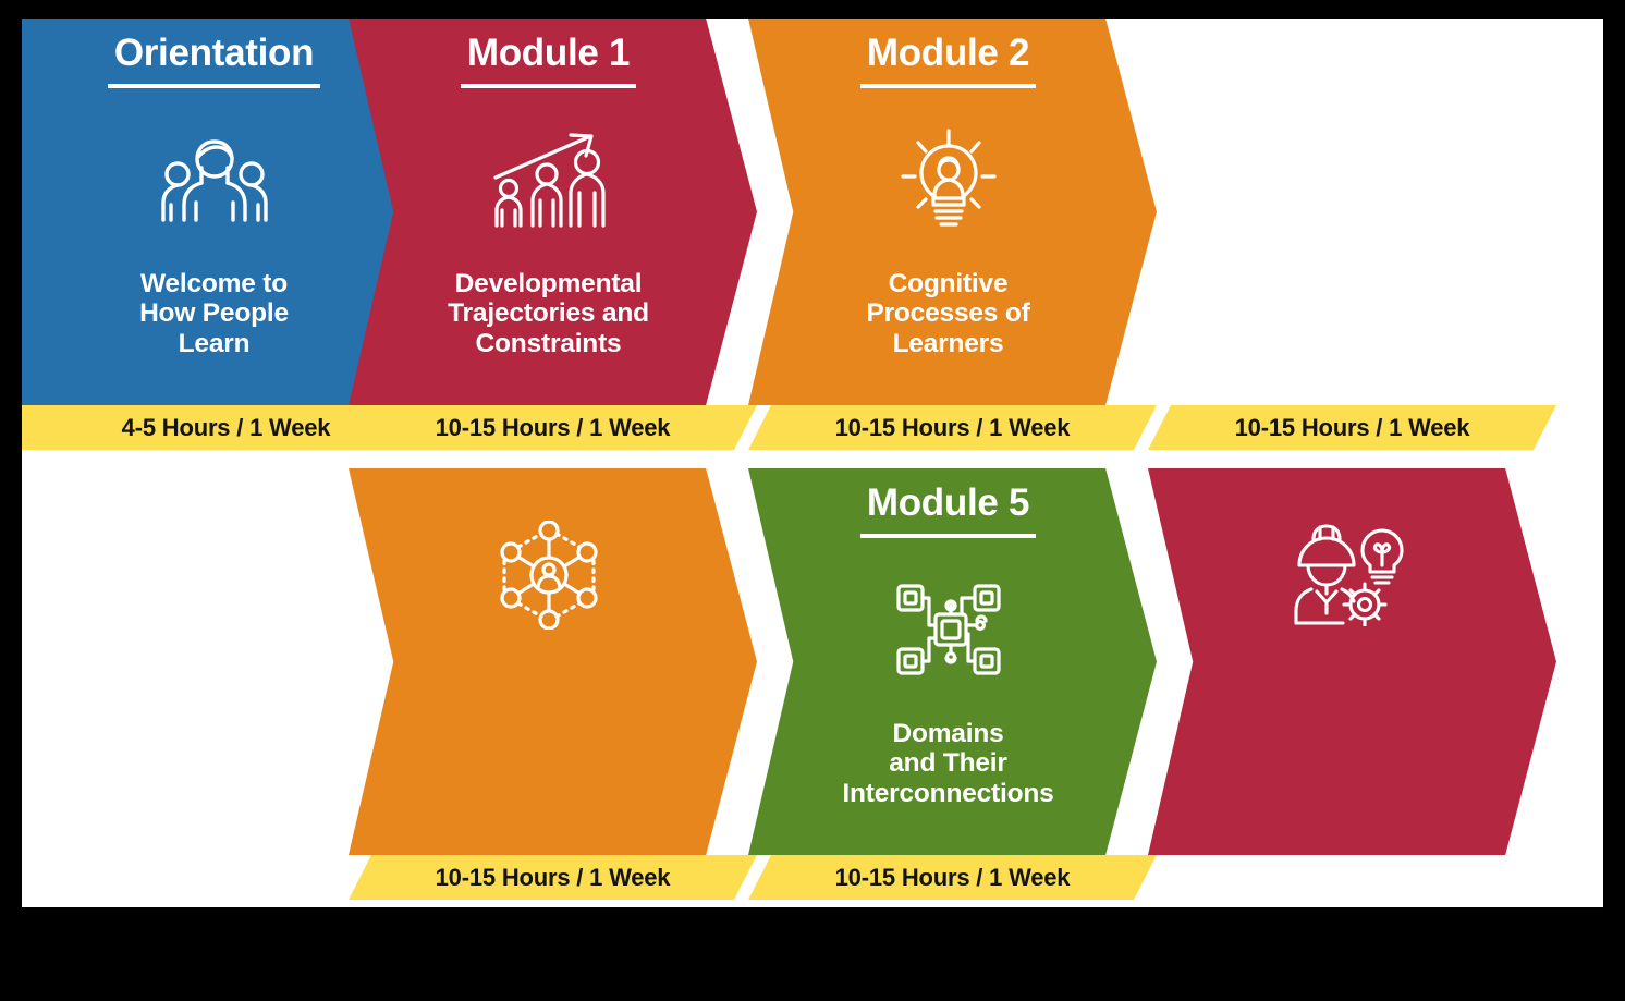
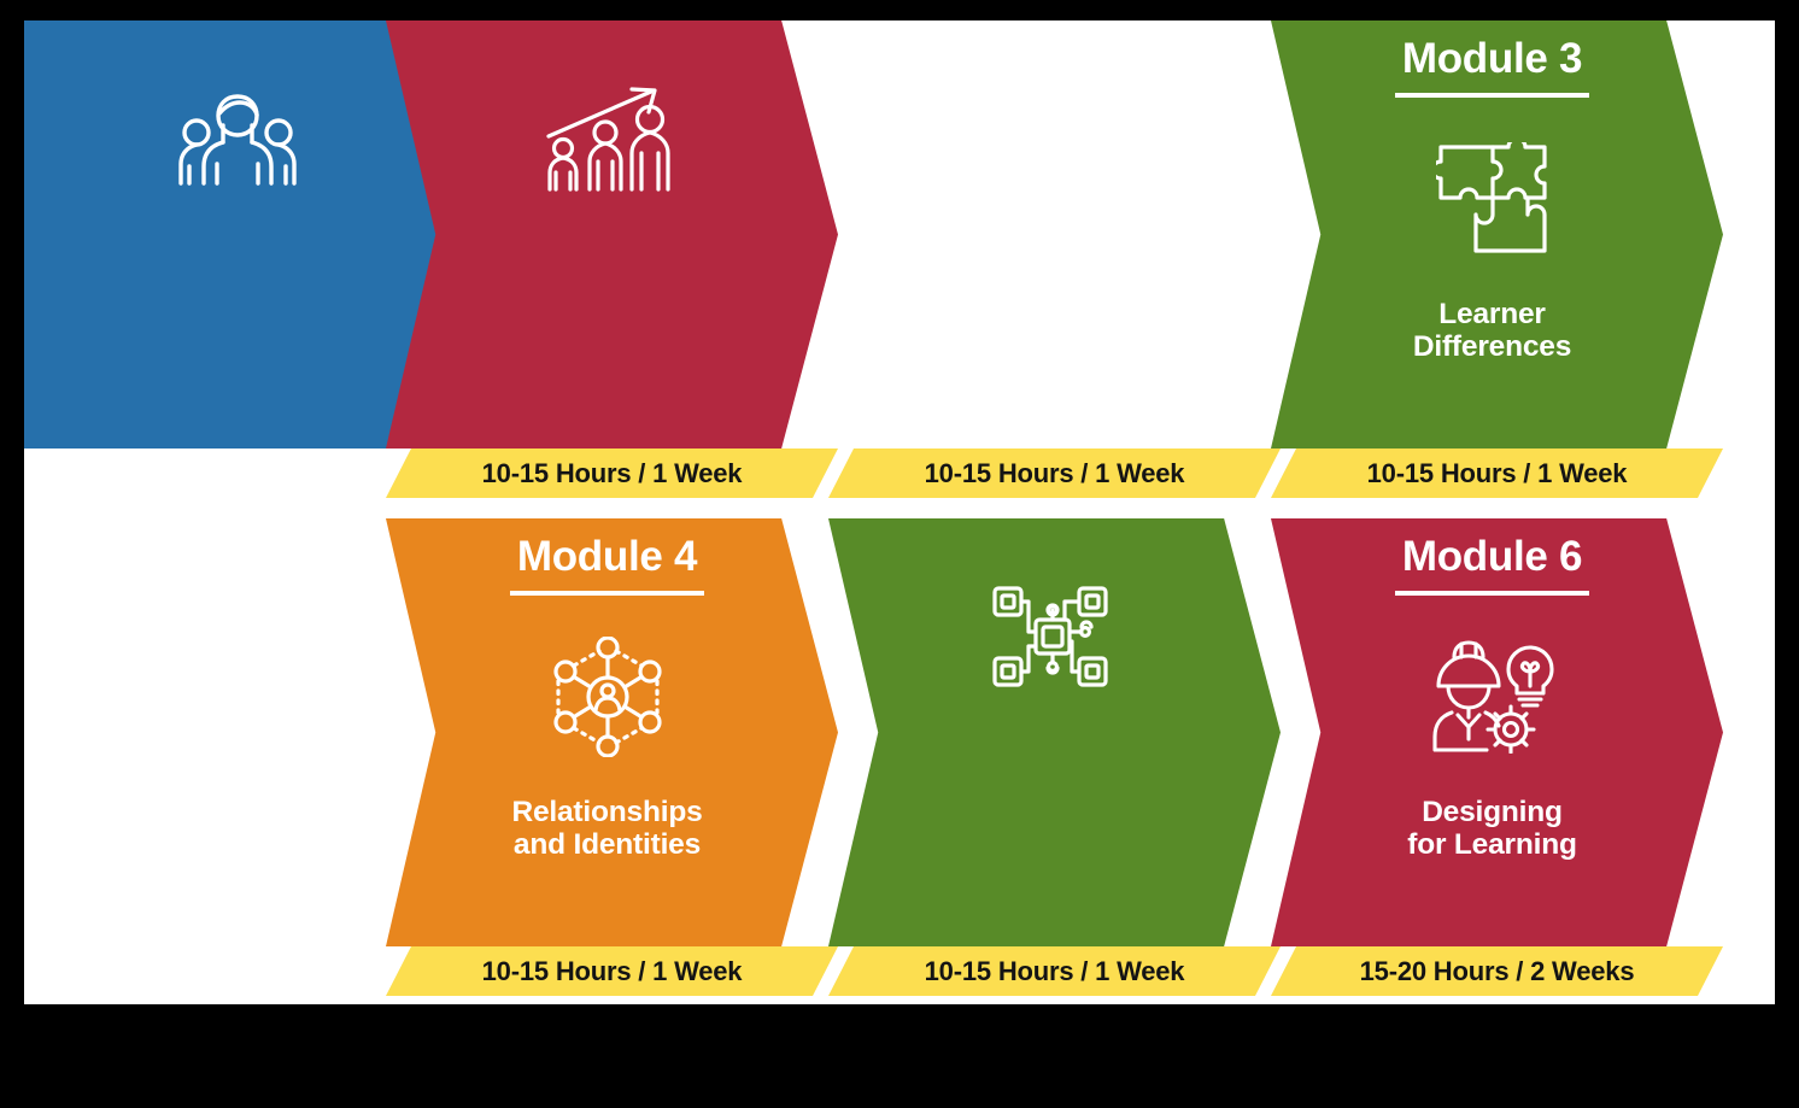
- Orientation
- Welcome to
- How People
- Learn
- 4-5 Hours / 1 Week
- Module 1
- Developmental
- Trajectories and
- Constraints
  10-15 Hours / 1 Week
- Module 2
- Cognitive
- Processes of
- Learners
  10-15 Hours / 1 Week
+ Module 3
+ Learner
+ Differences
  10-15 Hours / 1 Week
+ Module 4
+ Relationships
+ and Identities
  10-15 Hours / 1 Week
- Module 5
- Domains
- and Their
- Interconnections
  10-15 Hours / 1 Week
+ Module 6
+ Designing
+ for Learning
+ 15-20 Hours / 2 Weeks
